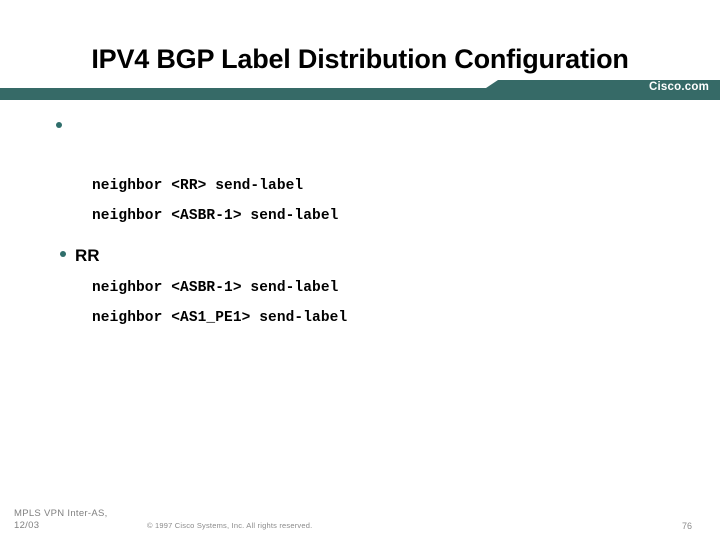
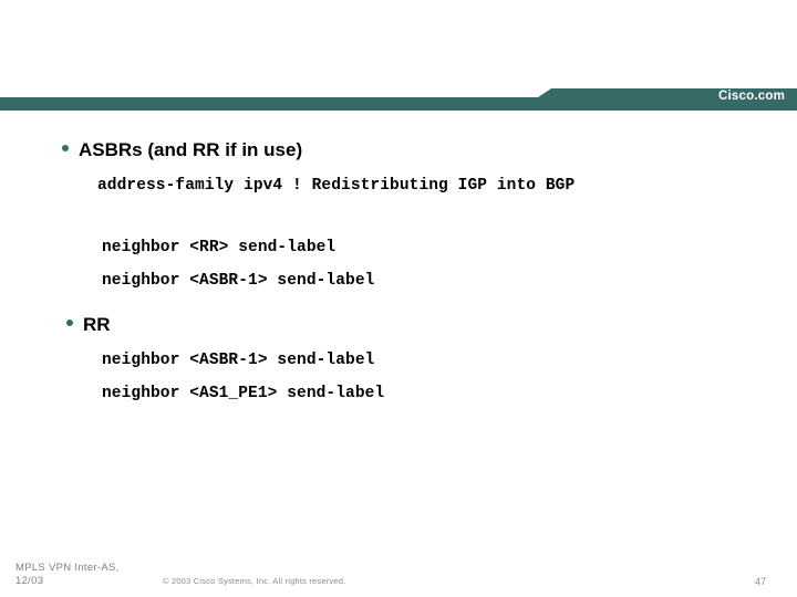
- IPV4 BGP Label Distribution Configuration
  Cisco.com
+ ASBRs (and RR if in use)
+ address-family ipv4 ! Redistributing IGP into BGP
  neighbor <RR> send-label
  neighbor <ASBR-1> send-label
  RR
  neighbor <ASBR-1> send-label
  neighbor <AS1_PE1> send-label
  MPLS VPN Inter-AS,
  12/03
- © 1997 Cisco Systems, Inc. All rights reserved.
+ © 2003 Cisco Systems, Inc. All rights reserved.
- 76
+ 47
